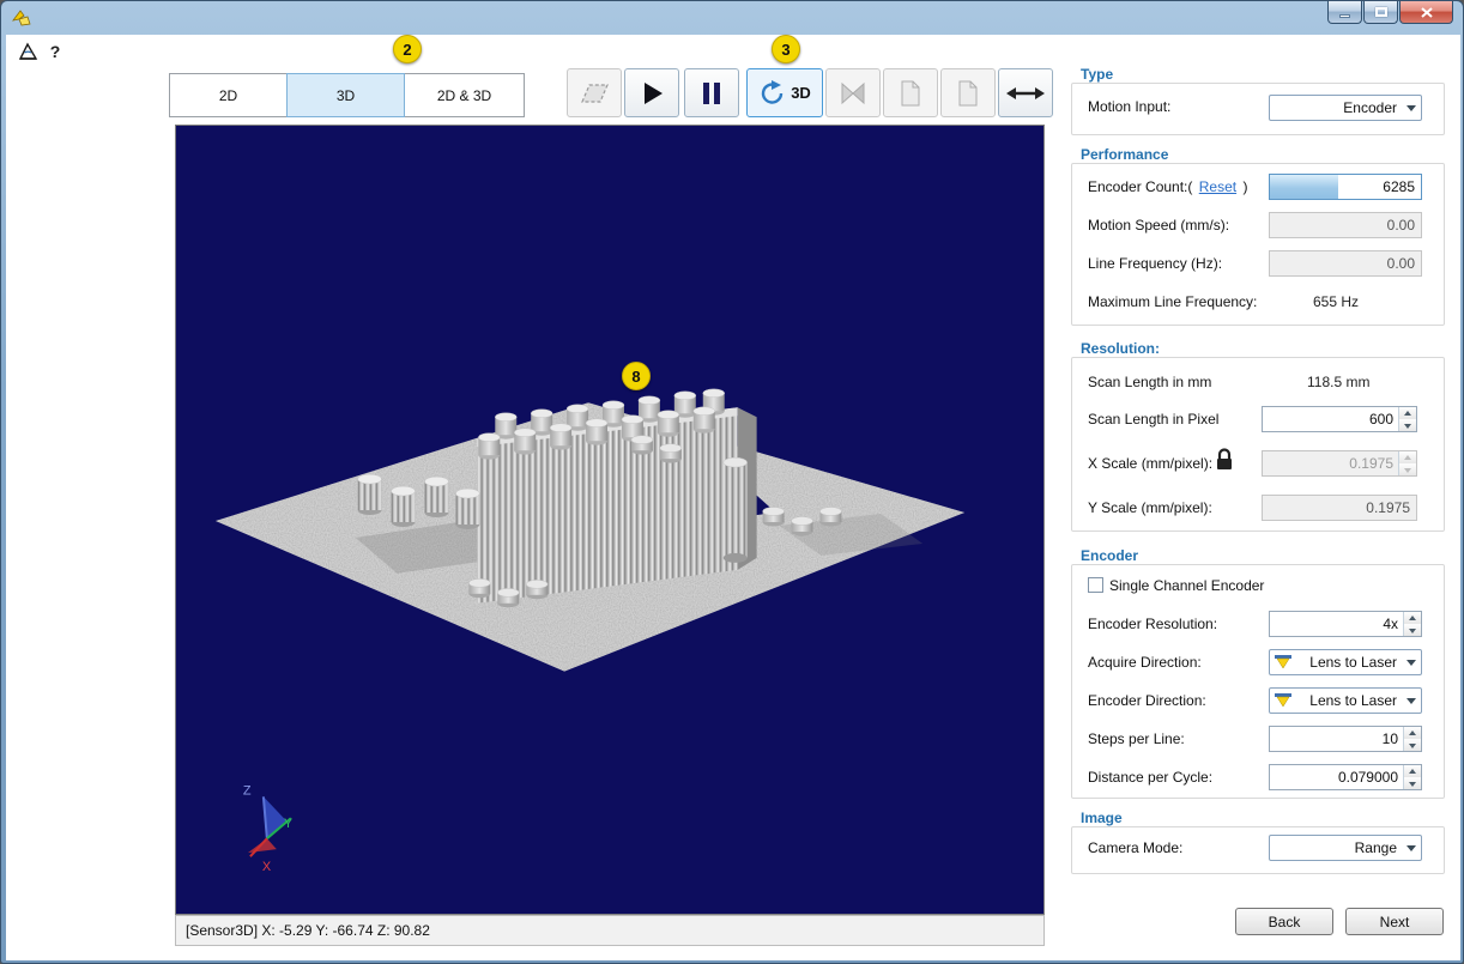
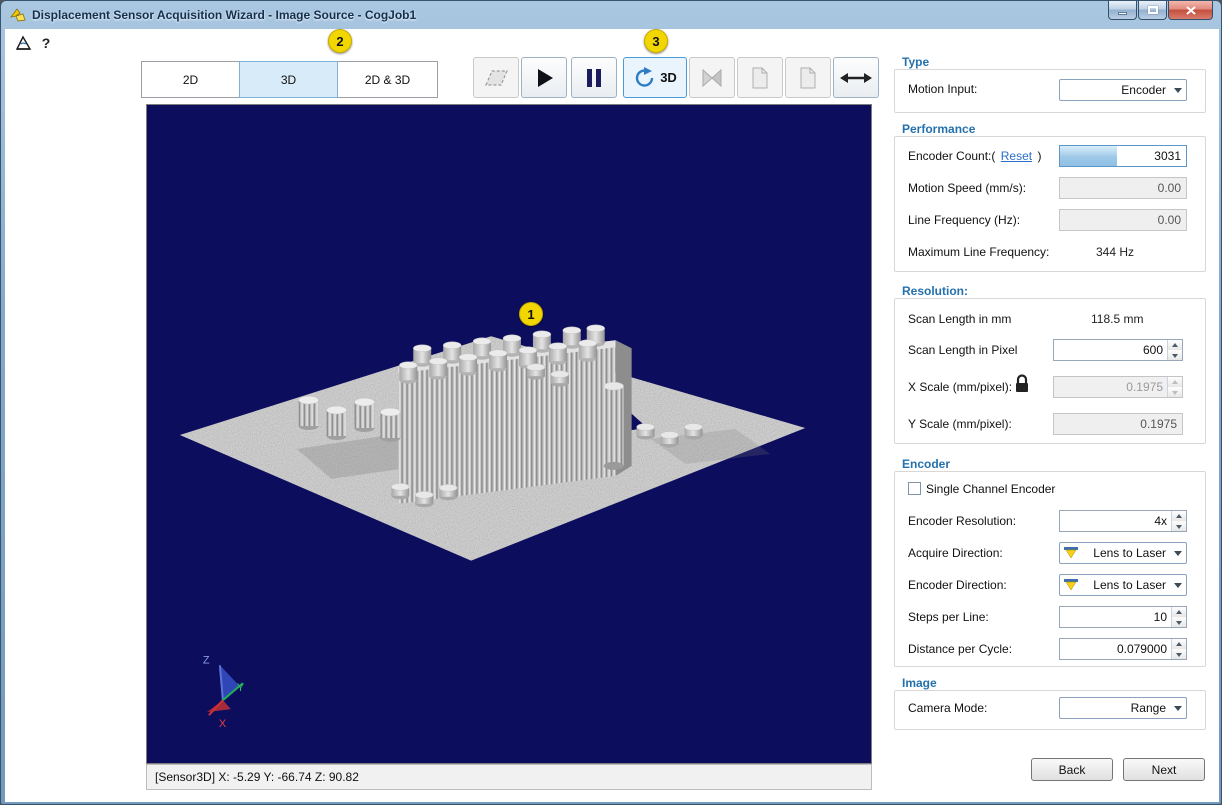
+ Displacement Sensor Acquisition Wizard - Image Source - CogJob1
  ?
  2D
  3D
  2D & 3D
  3D
  2
  3
- 8
+ 1
  Z
  Y
  X
  [Sensor3D] X: -5.29 Y: -66.74 Z: 90.82
  Type
  Motion Input:
  Encoder
  Performance
  Encoder Count:( Reset )
- 6285
+ 3031
  Motion Speed (mm/s):
  0.00
  Line Frequency (Hz):
  0.00
  Maximum Line Frequency:
- 655 Hz
+ 344 Hz
  Resolution:
  Scan Length in mm
  118.5 mm
  Scan Length in Pixel
  600
  X Scale (mm/pixel):
  0.1975
  Y Scale (mm/pixel):
  0.1975
  Encoder
  Single Channel Encoder
  Encoder Resolution:
  4x
  Acquire Direction:
  Lens to Laser
  Encoder Direction:
  Lens to Laser
  Steps per Line:
  10
  Distance per Cycle:
  0.079000
  Image
  Camera Mode:
  Range
  Back
  Next
